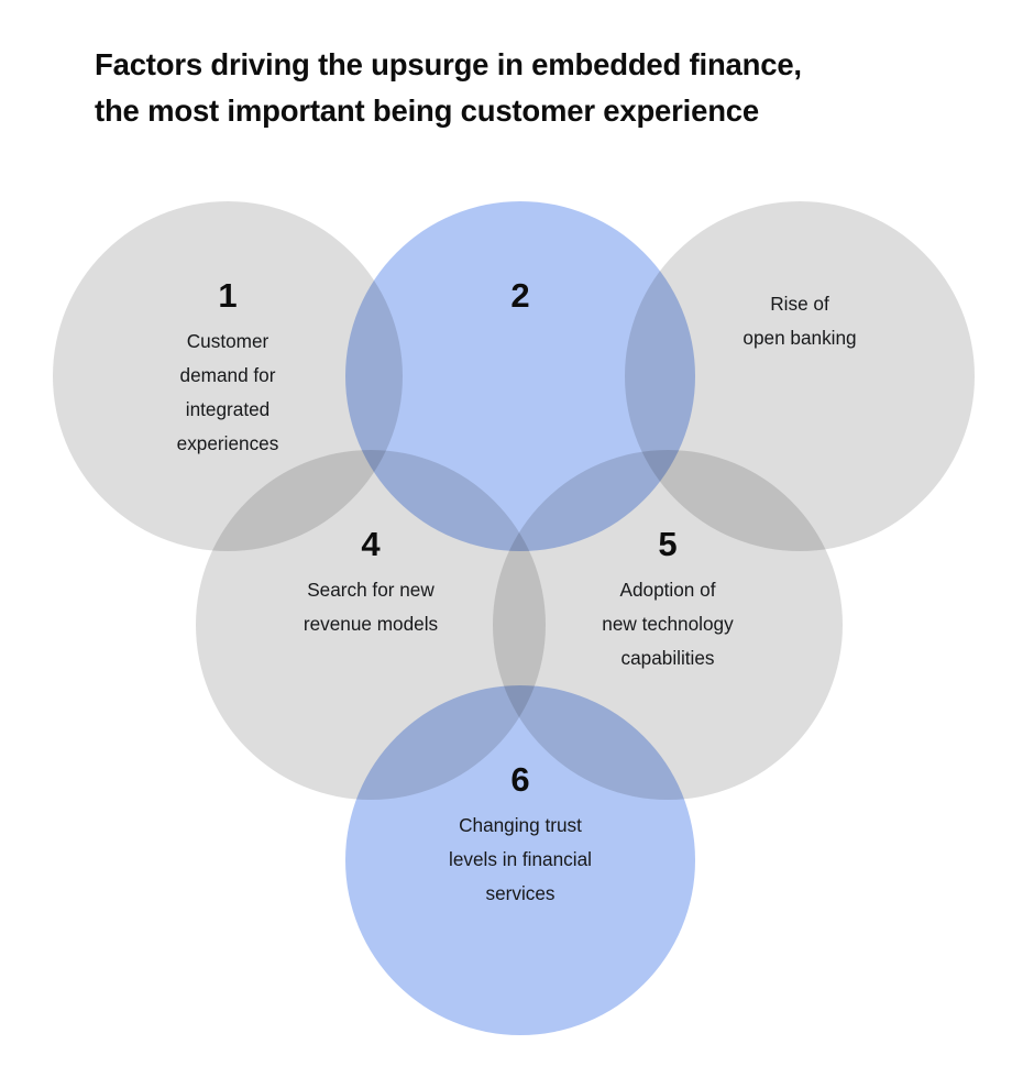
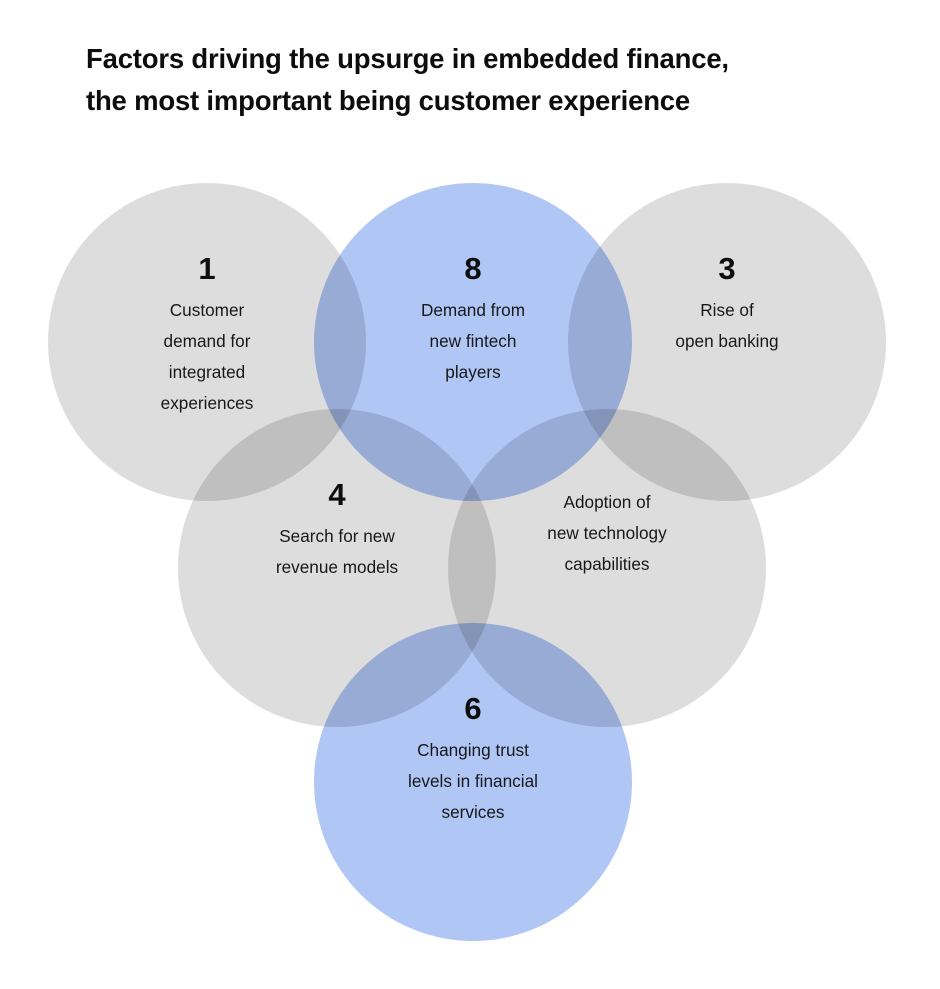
  Factors driving the upsurge in embedded finance,
  the most important being customer experience
  1
  Customer
  demand for
  integrated
  experiences
- 2
+ 8
+ Demand from
+ new fintech
+ players
+ 3
  Rise of
  open banking
  4
  Search for new
  revenue models
- 5
  Adoption of
  new technology
  capabilities
  6
  Changing trust
  levels in financial
  services
